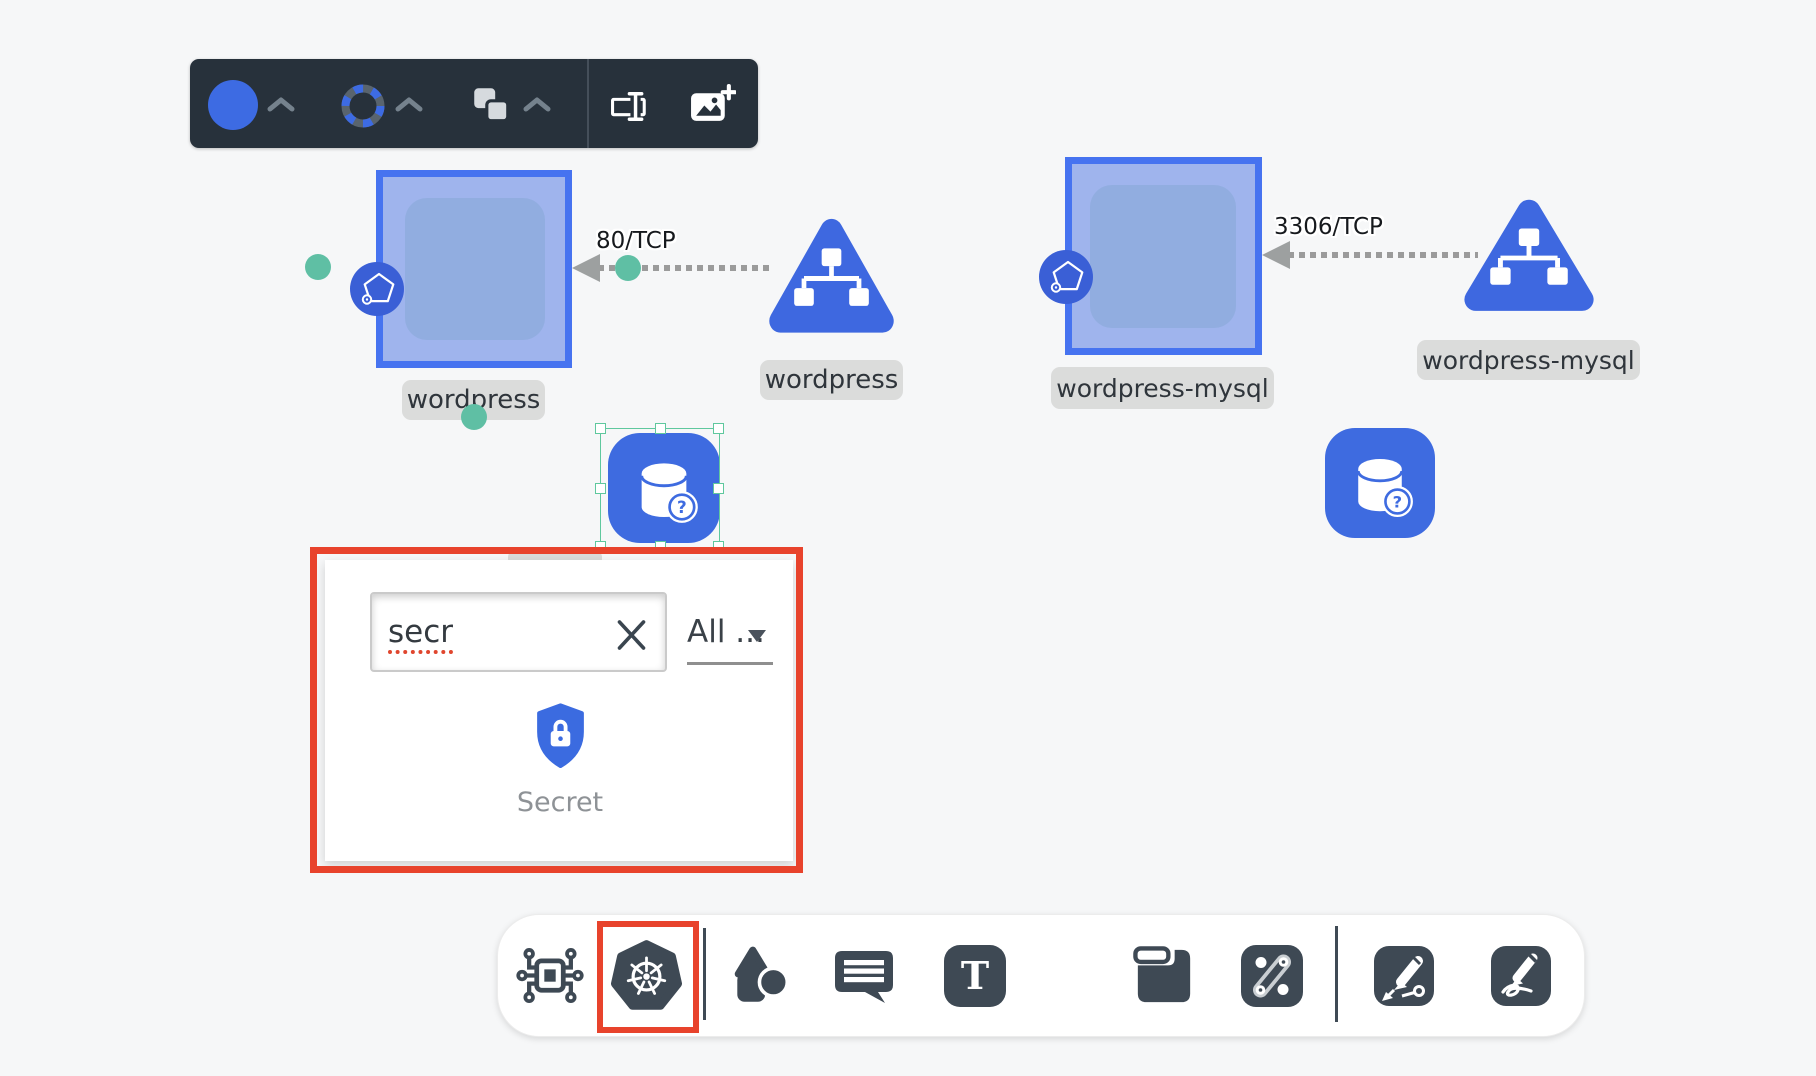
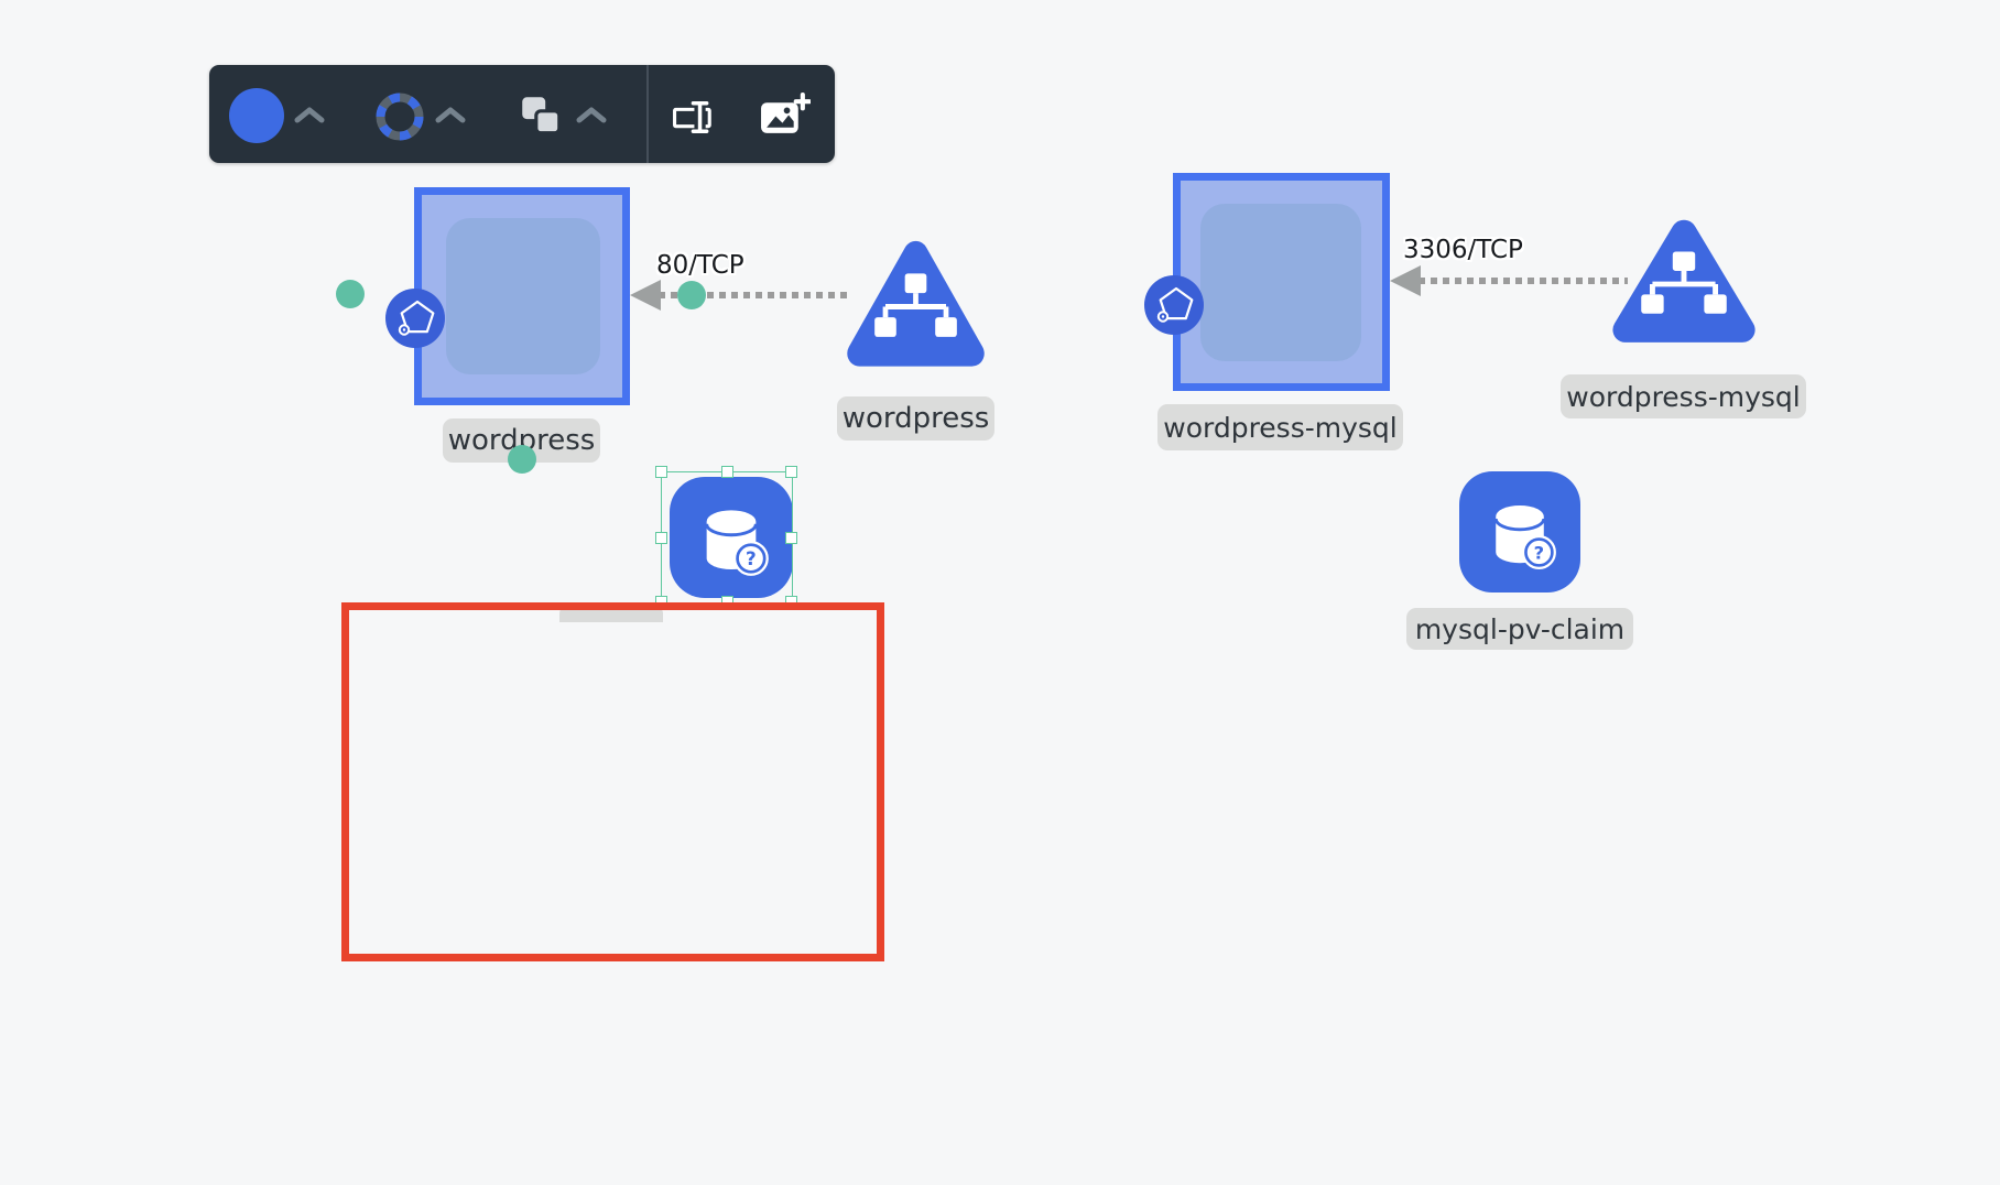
  wordpress
  80/TCP
  wordpress
  wordpress-mysql
  3306/TCP
  wordpress-mysql
  ?
+ mysql-pv-claim
  ?
- secr
- All ...
- Secret
- T
